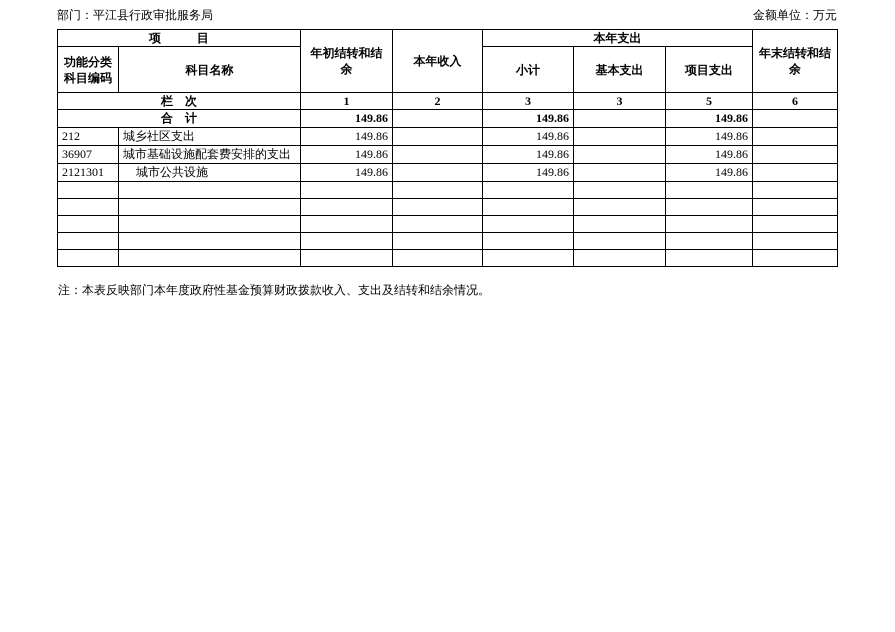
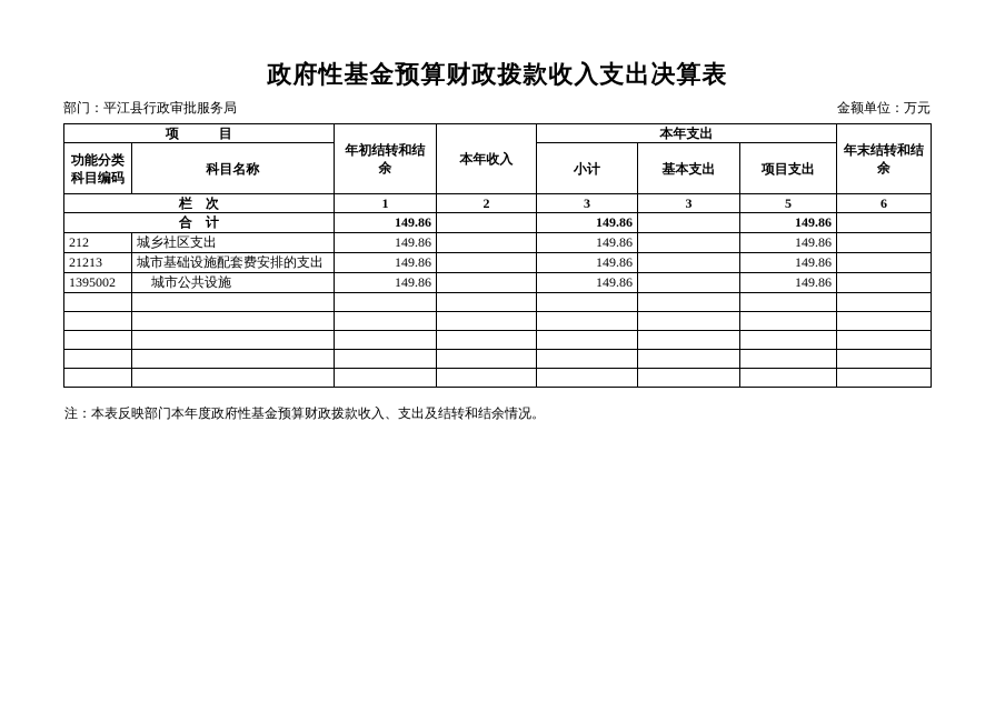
+ 政府性基金预算财政拨款收入支出决算表
  部门：平江县行政审批服务局
  金额单位：万元
  项 目	年初结转和结余	本年收入	本年支出	年末结转和结余
  功能分类科目编码	科目名称	小计	基本支出	项目支出
  栏 次	1	2	3	3	5	6
  合 计	149.86		149.86		149.86
  212	城乡社区支出	149.86		149.86		149.86
- 36907	城市基础设施配套费安排的支出	149.86		149.86		149.86
+ 21213	城市基础设施配套费安排的支出	149.86		149.86		149.86
- 2121301	城市公共设施	149.86		149.86		149.86
+ 1395002	城市公共设施	149.86		149.86		149.86
  注：本表反映部门本年度政府性基金预算财政拨款收入、支出及结转和结余情况。
